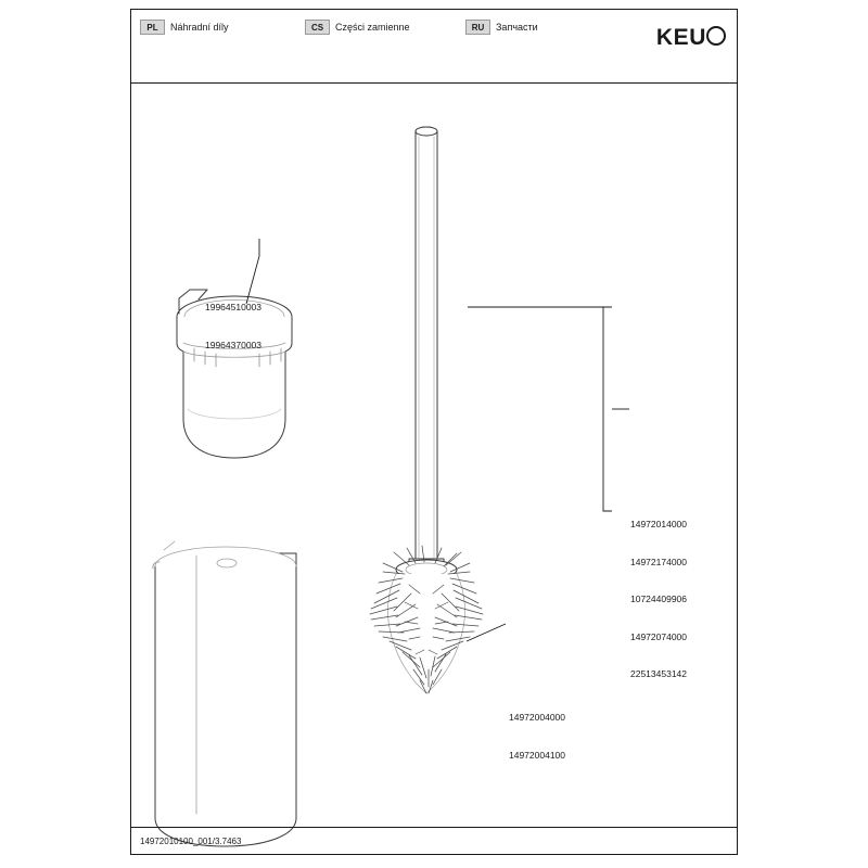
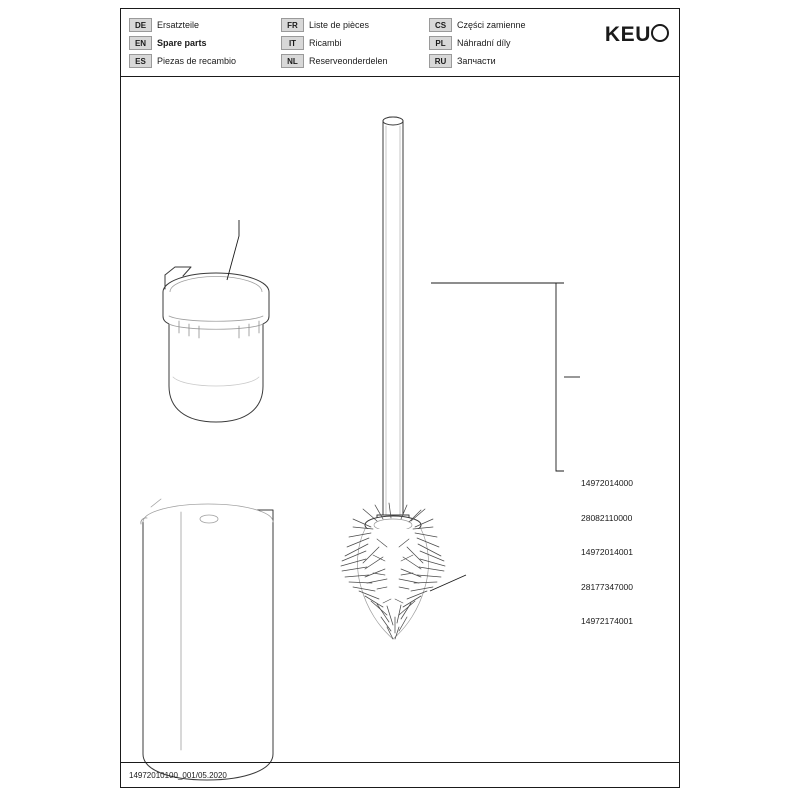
+ DE
+ Ersatzteile
+ FR
+ Liste de pièces
- PL
+ CS
- Náhradní díly
+ Części zamienne
+ EN
+ Spare parts
+ IT
+ Ricambi
- CS
+ PL
- Części zamienne
+ Náhradní díly
+ ES
+ Piezas de recambio
+ NL
+ Reserveonderdelen
  RU
  Запчасти
  KEU
- 19964510003
- 19964370003
  14972014000
- 14972174000
+ 28082110000
- 10724409906
+ 14972014001
- 14972074000
+ 28177347000
- 22513453142
+ 14972174001
- 14972004000
- 14972004100
- 14972010100_001/3.7463
+ 14972010100_001/05.2020
